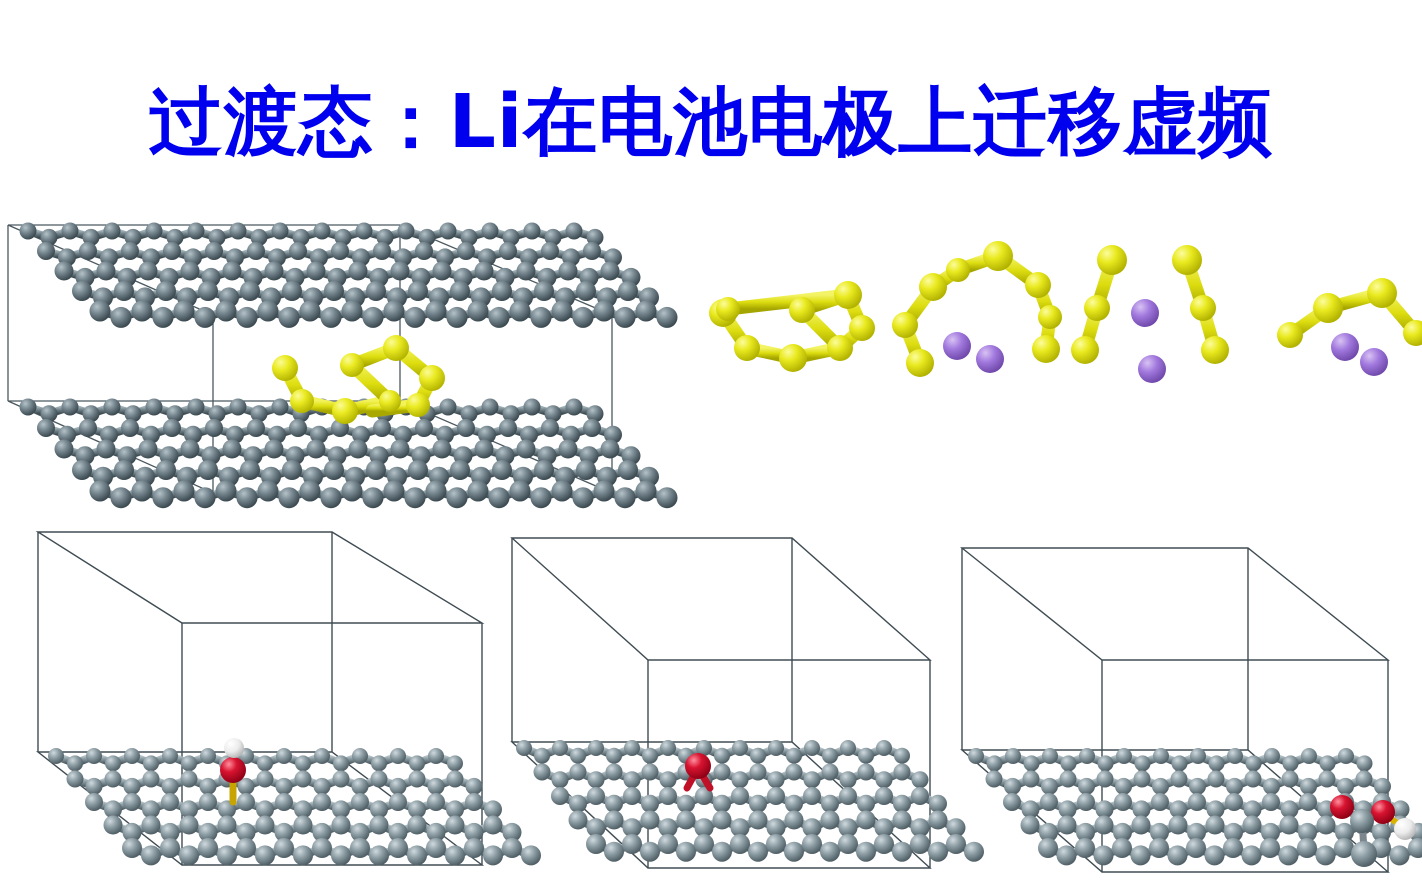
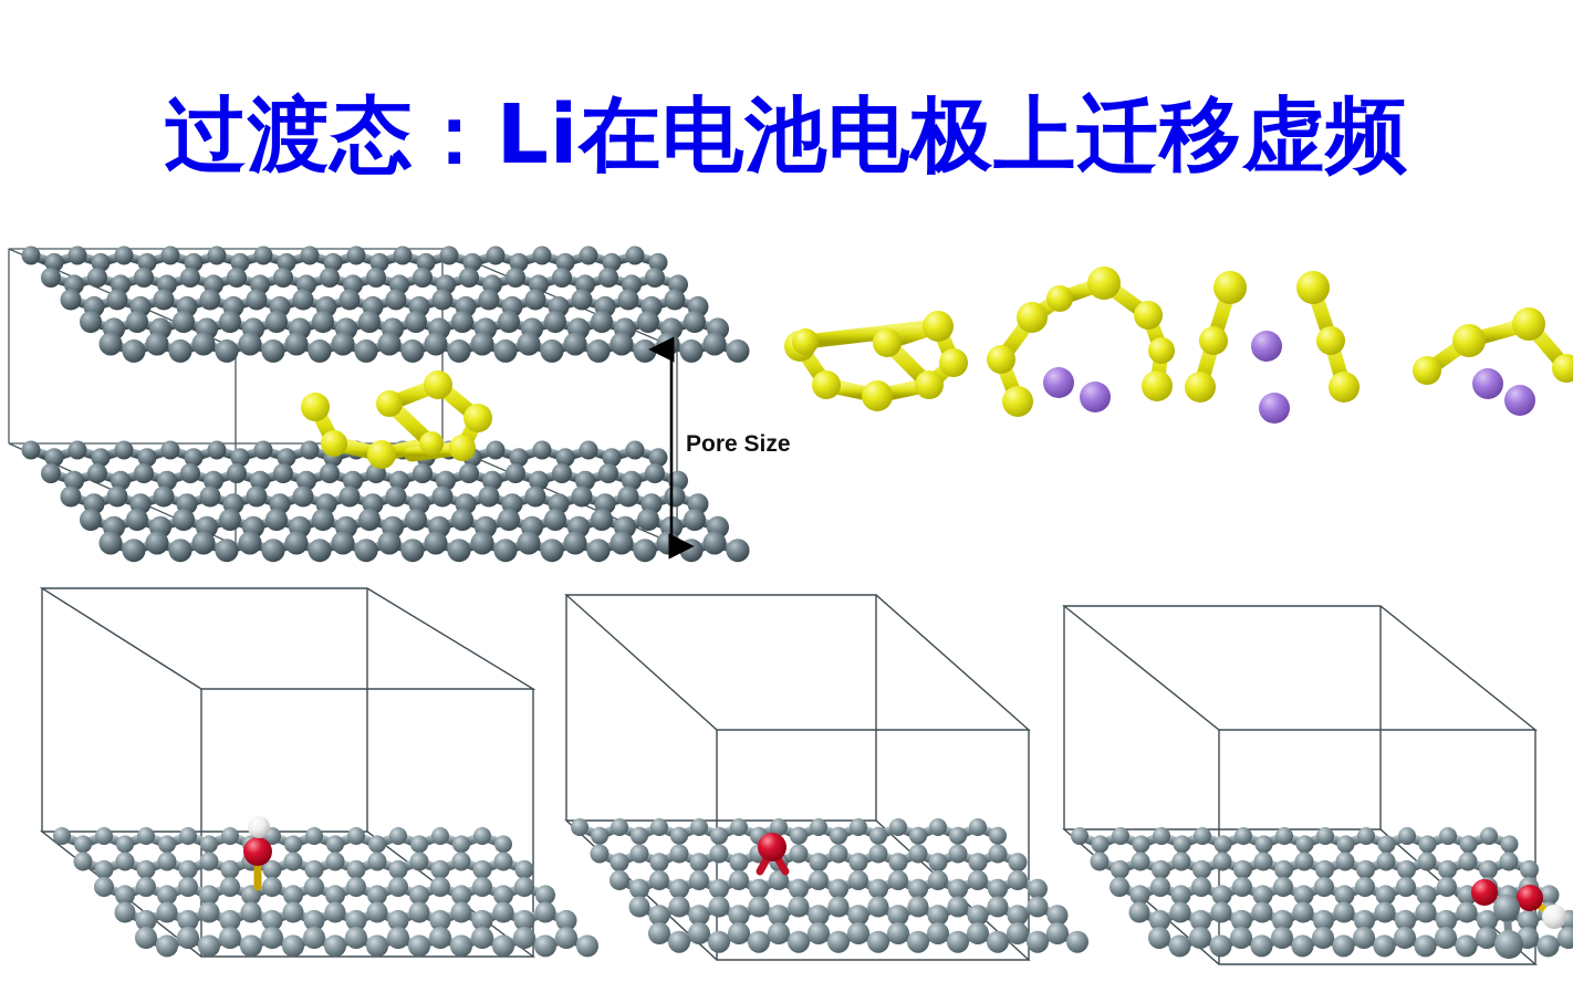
  过渡态：Li在电池电极上迁移虚频
+ Pore Size
